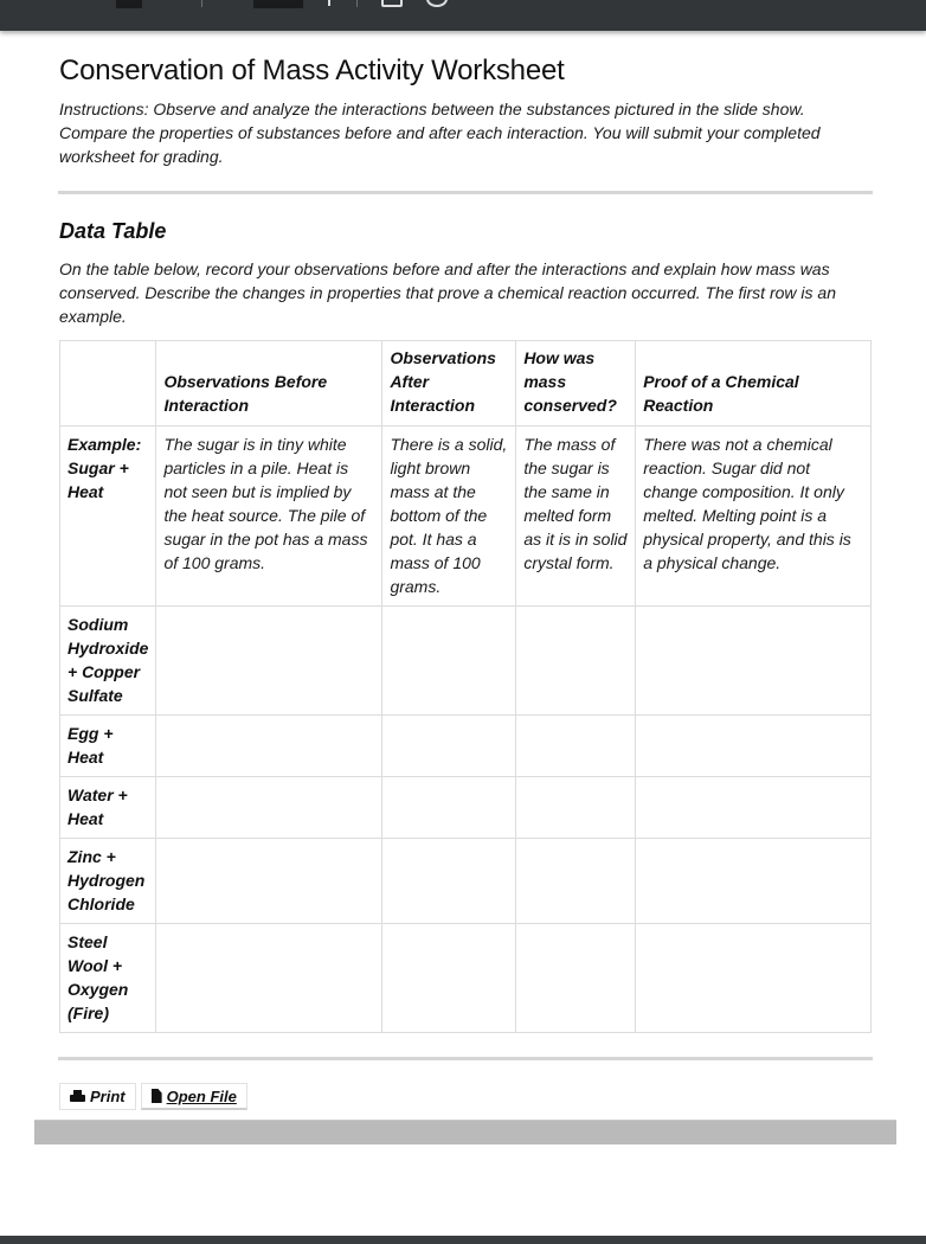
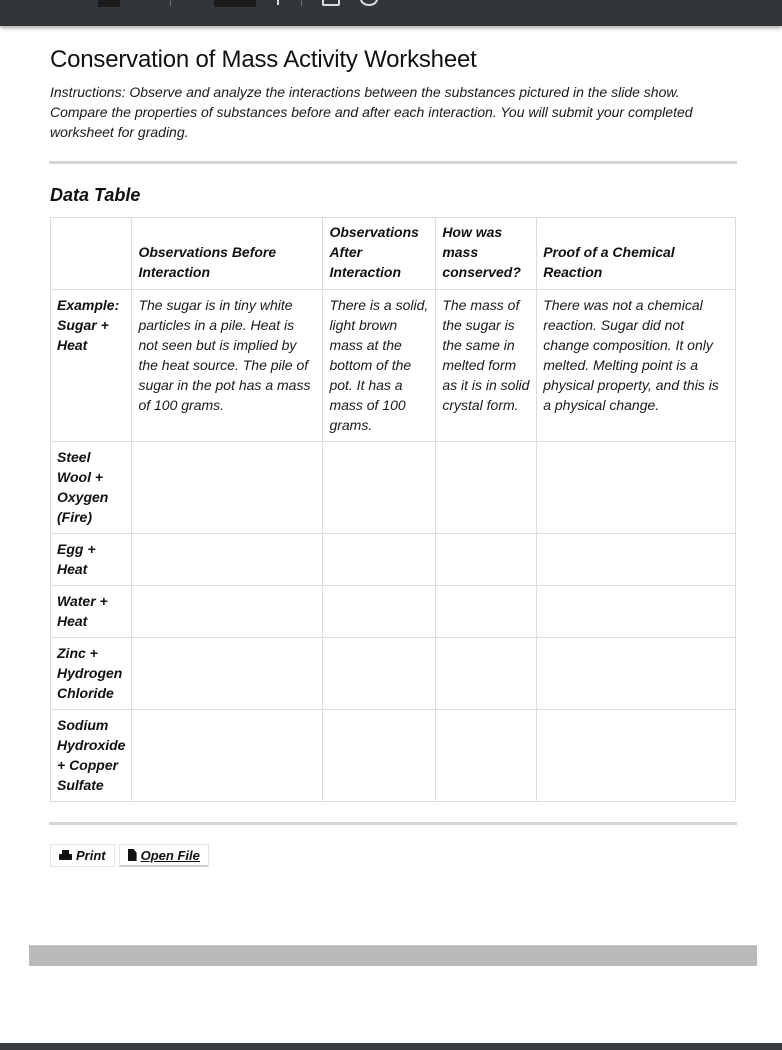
  Conservation of Mass Activity Worksheet
  Instructions: Observe and analyze the interactions between the substances pictured in the slide show. Compare the properties of substances before and after each interaction. You will submit your completed worksheet for grading.
  Data Table
- On the table below, record your observations before and after the interactions and explain how mass was conserved. Describe the changes in properties that prove a chemical reaction occurred. The first row is an example.
  	Observations Before Interaction	Observations After Interaction	How was mass conserved?	Proof of a Chemical Reaction
  Example: Sugar + Heat	The sugar is in tiny white particles in a pile. Heat is not seen but is implied by the heat source. The pile of sugar in the pot has a mass of 100 grams.	There is a solid, light brown mass at the bottom of the pot. It has a mass of 100 grams.	The mass of the sugar is the same in melted form as it is in solid crystal form.	There was not a chemical reaction. Sugar did not change composition. It only melted. Melting point is a physical property, and this is a physical change.
- Sodium Hydroxide + Copper Sulfate
+ Steel Wool + Oxygen (Fire)
  Egg + Heat
  Water + Heat
  Zinc + Hydrogen Chloride
- Steel Wool + Oxygen (Fire)
+ Sodium Hydroxide + Copper Sulfate
  Print
  Open File
